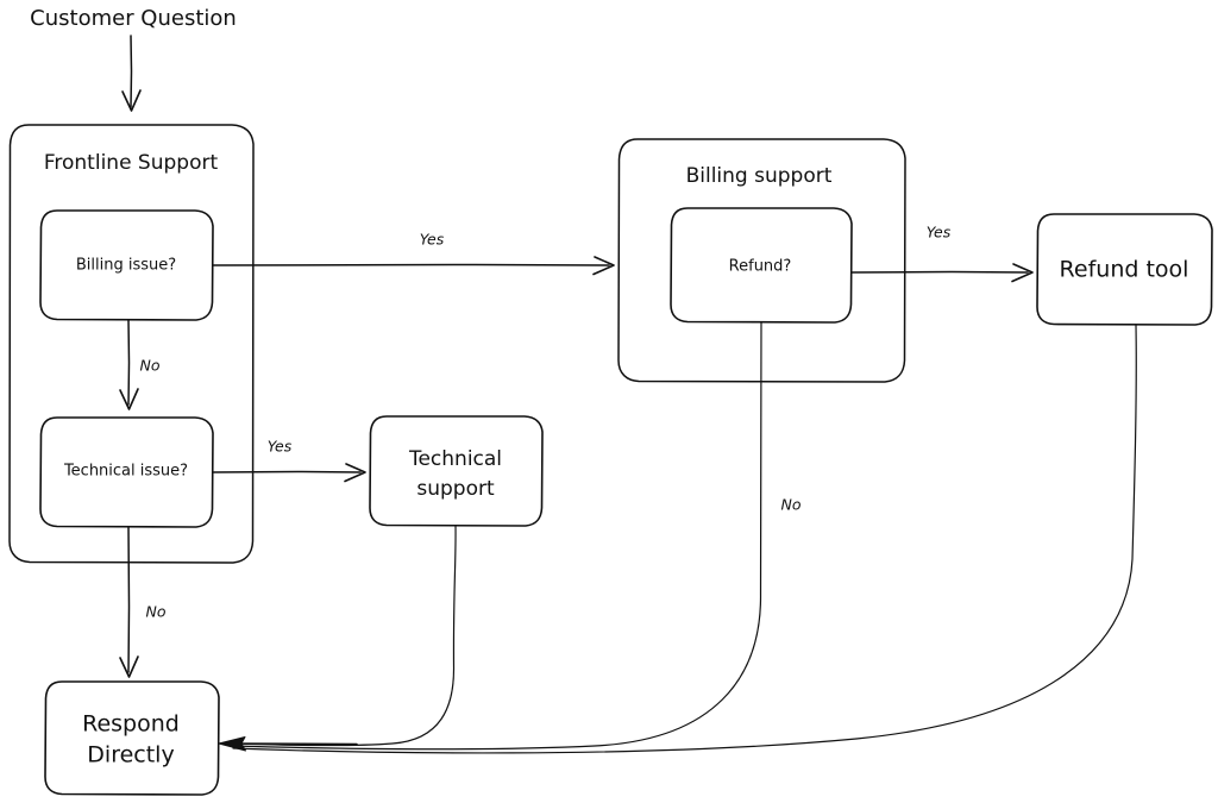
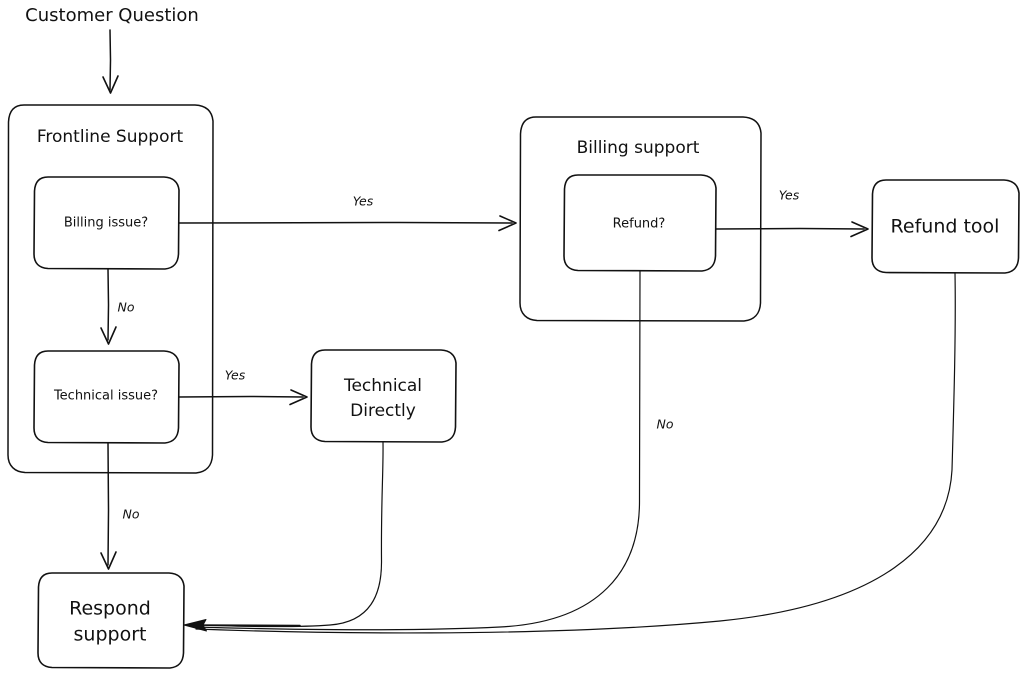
  Customer Question
  Frontline Support
  Billing support
  Billing issue?
  Technical issue?
  Refund?
  Refund tool
  Technical
- support
+ Directly
  Respond
- Directly
+ support
  Yes
  No
  Yes
  No
  Yes
  No
